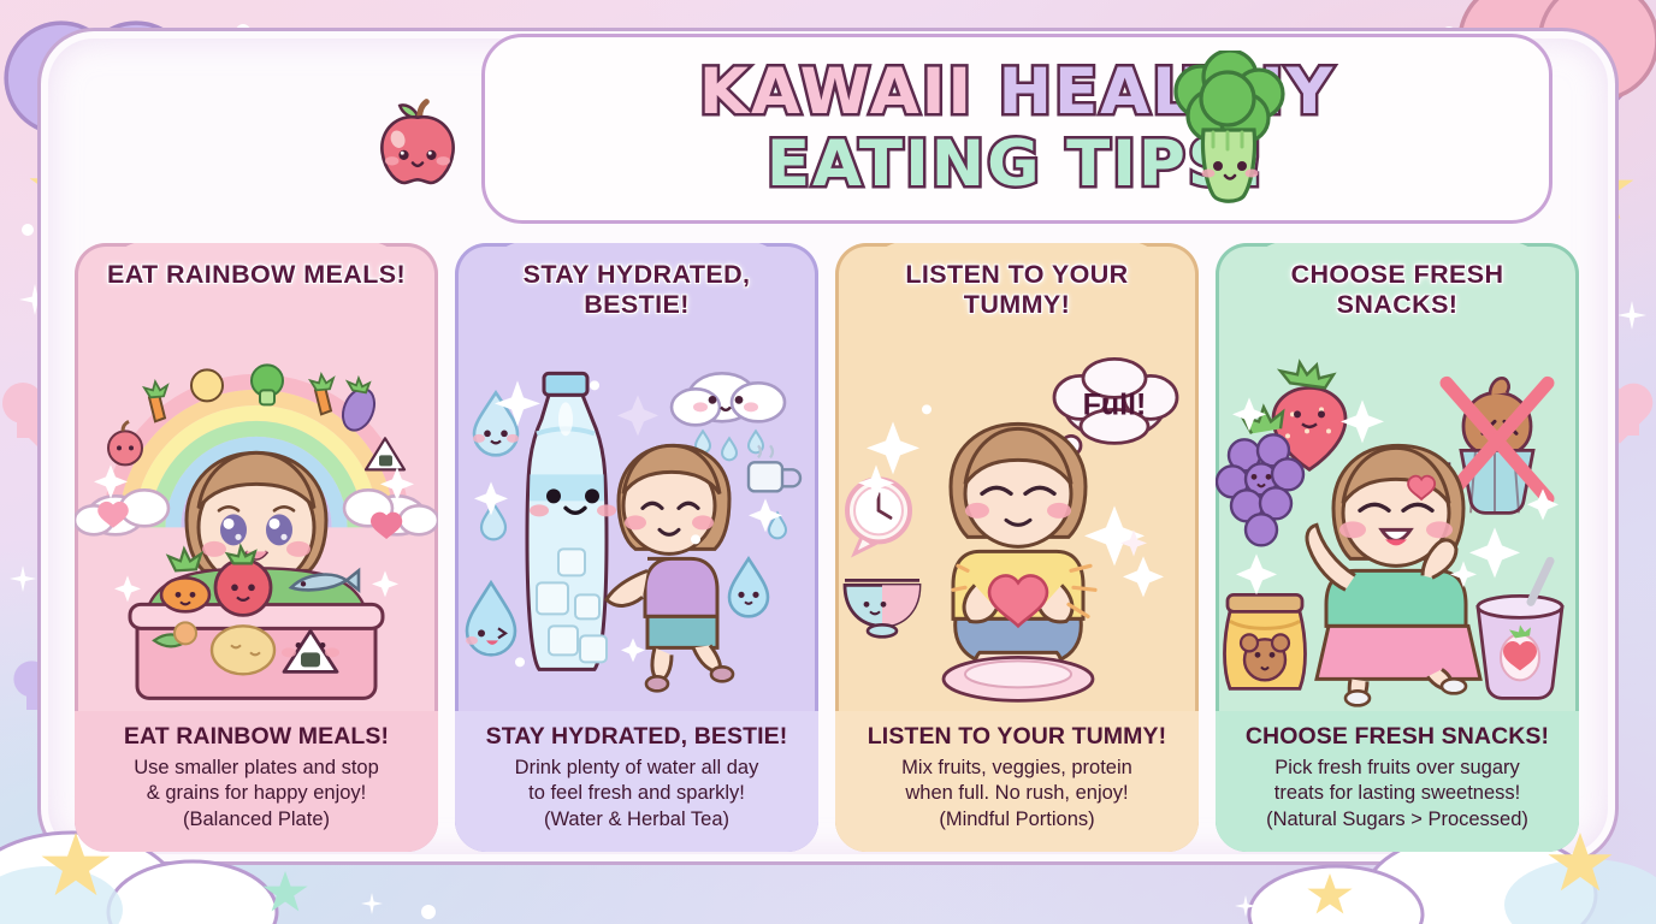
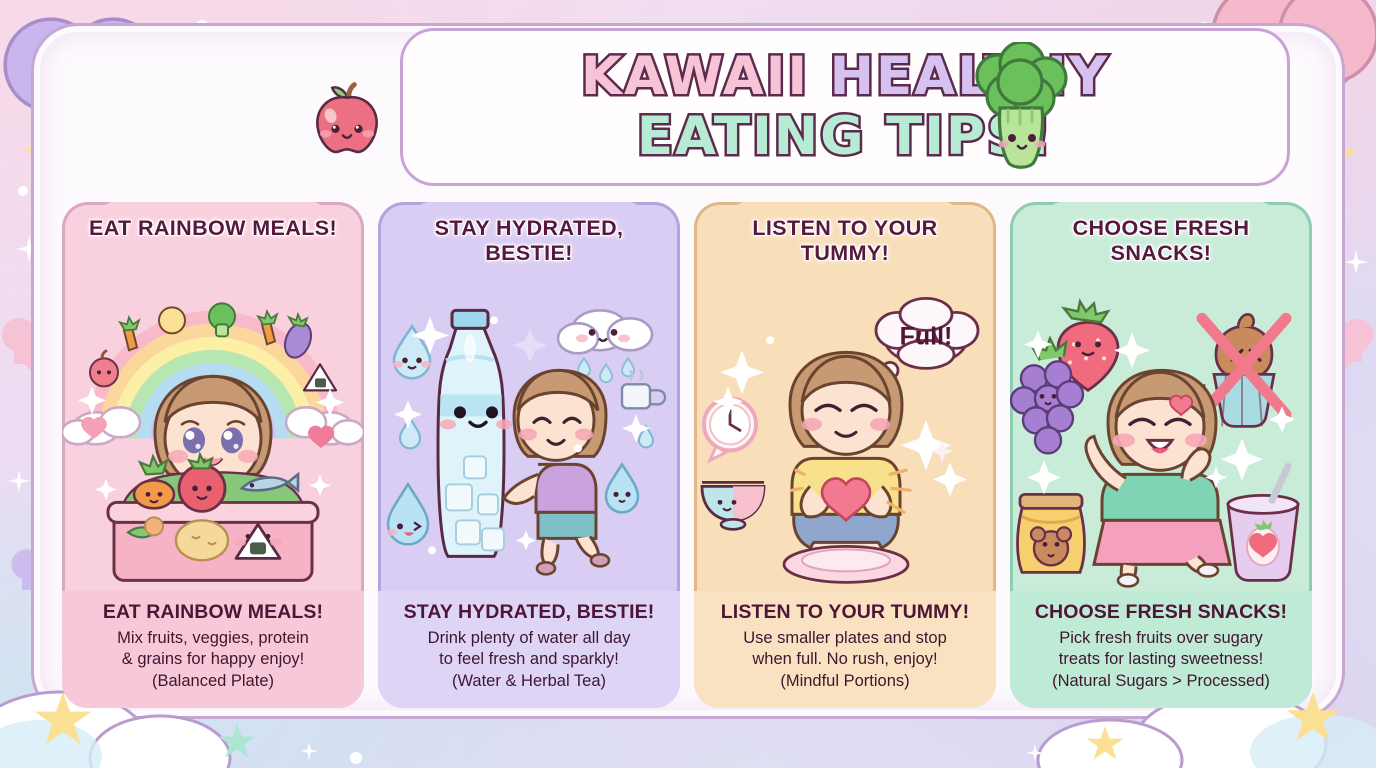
  KAWAII HEALY
  EATING TIP
  EAT RAINBOW MEALS!
  EAT RAINBOW MEALS!
- Use smaller plates and stop
+ Mix fruits, veggies, protein
  & grains for happy enjoy!
  (Balanced Plate)
  STAY HYDRATED, BESTIE!
  STAY HYDRATED, BESTIE!
  Drink plenty of water all day
  to feel fresh and sparkly!
  (Water & Herbal Tea)
  LISTEN TO YOUR TUMMY!
  Full!
  LISTEN TO YOUR TUMMY!
- Mix fruits, veggies, protein
+ Use smaller plates and stop
  when full. No rush, enjoy!
  (Mindful Portions)
  CHOOSE FRESH SNACKS!
  CHOOSE FRESH SNACKS!
  Pick fresh fruits over sugary
  treats for lasting sweetness!
  (Natural Sugars > Processed)
